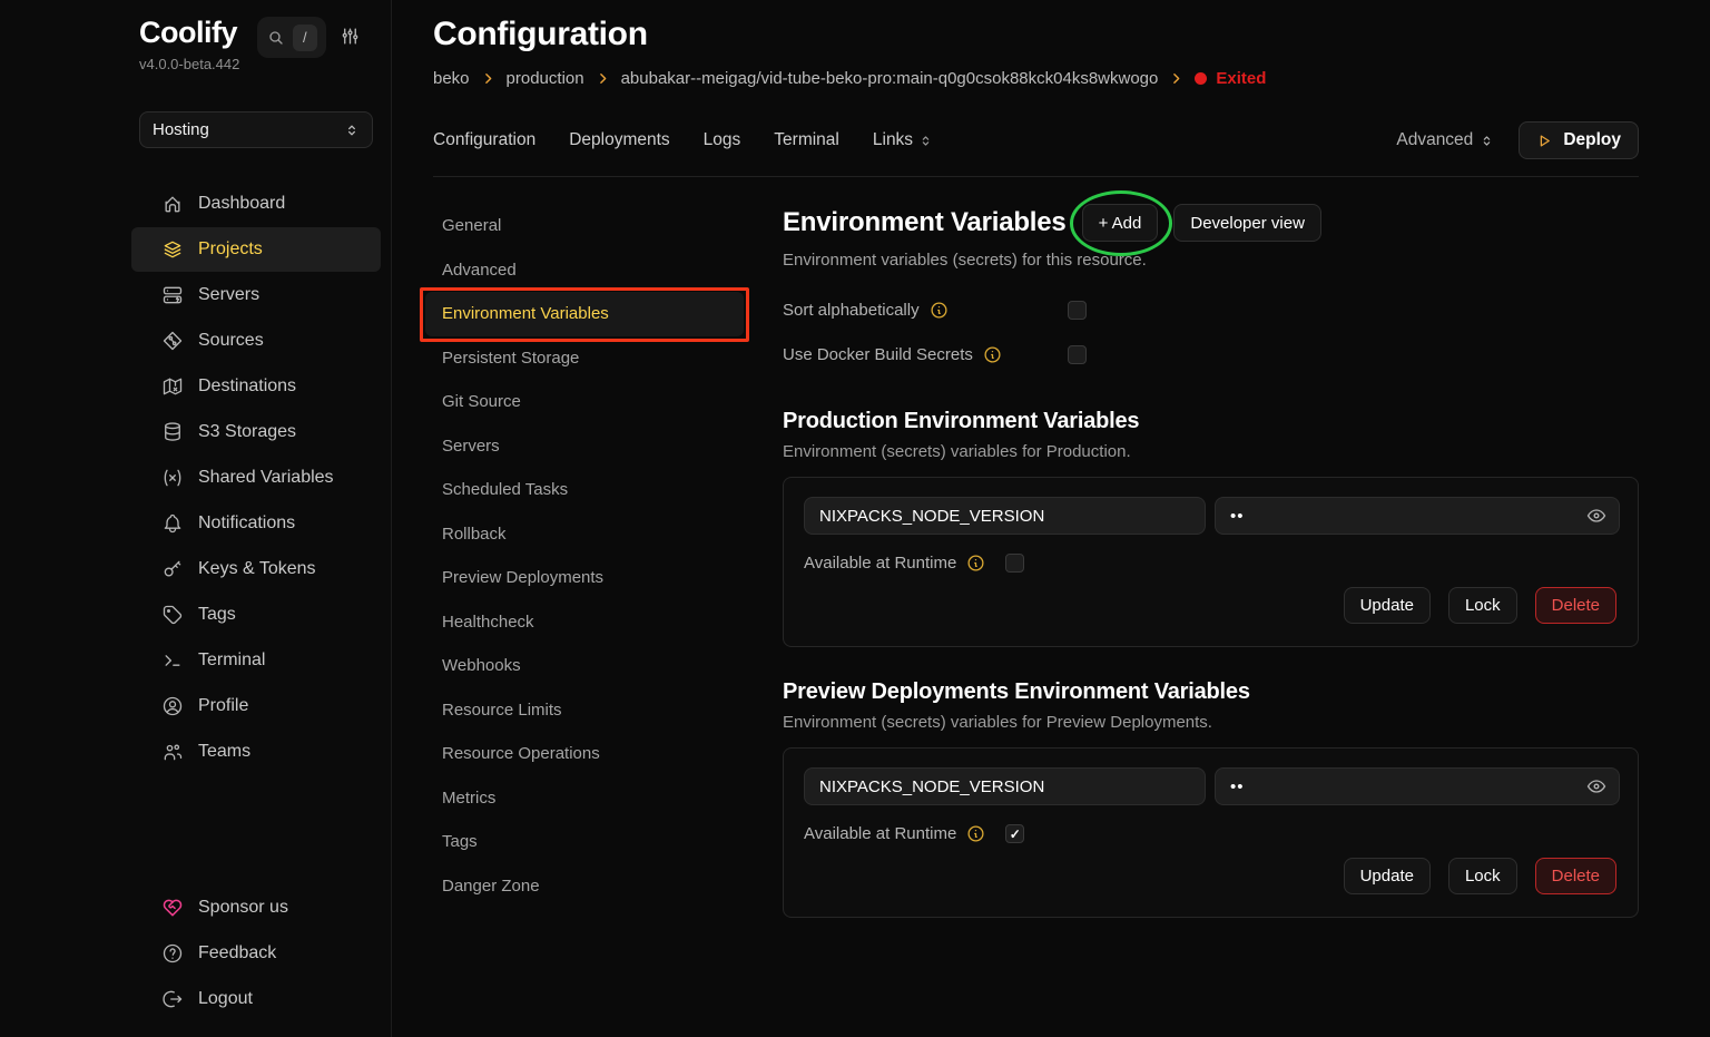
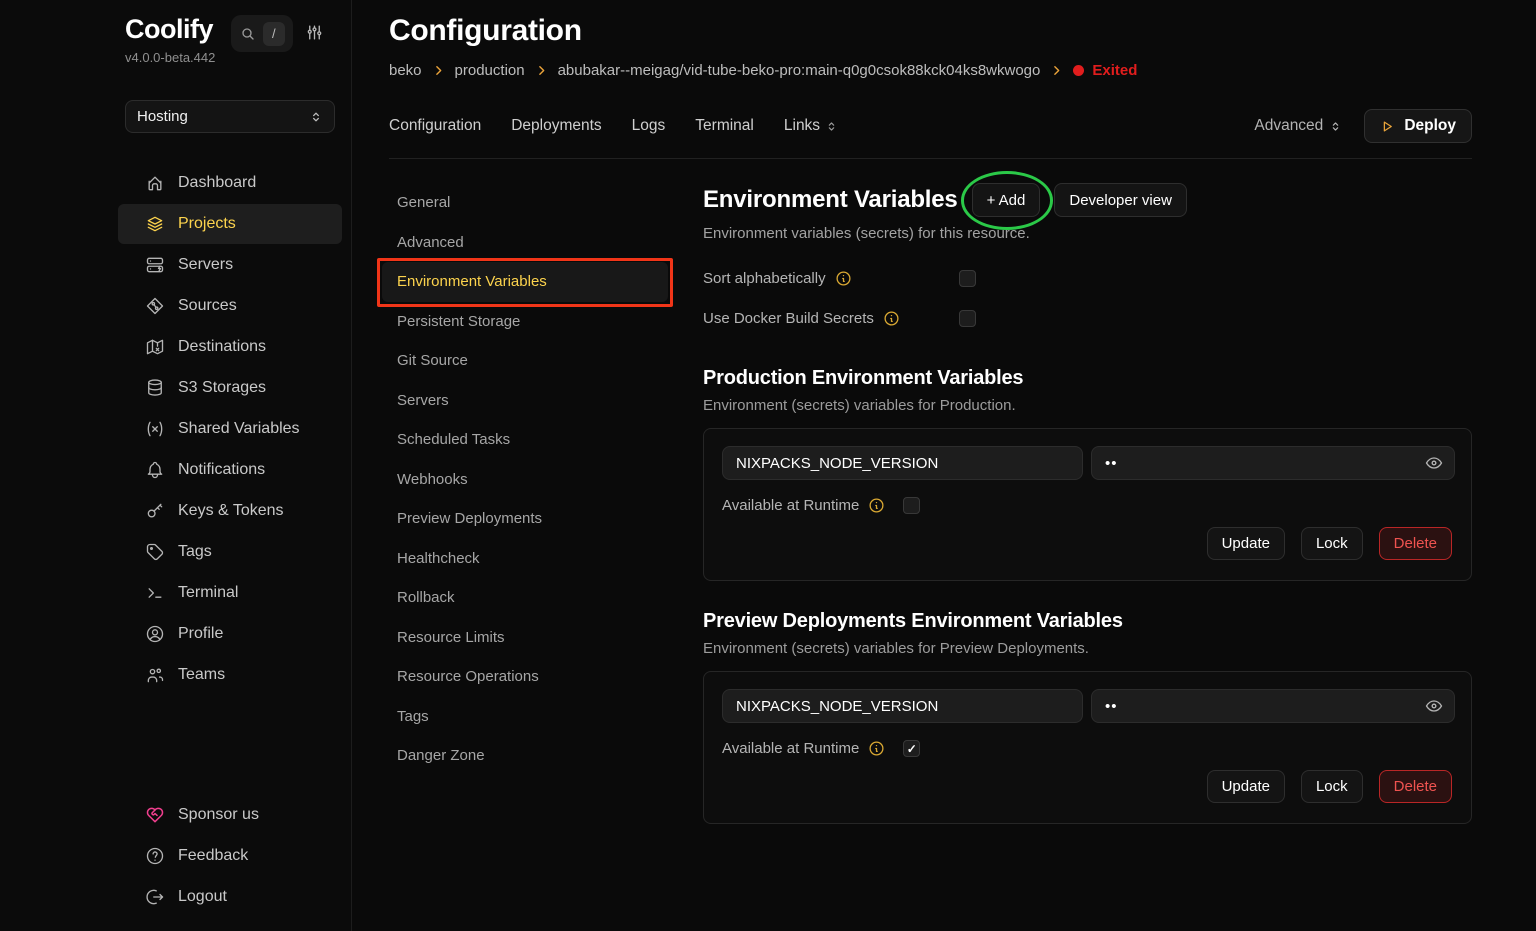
  Coolify
  v4.0.0-beta.442
  /
  Hosting
  Dashboard
  Projects
  Servers
  Sources
  Destinations
  S3 Storages
  Shared Variables
  Notifications
  Keys & Tokens
  Tags
  Terminal
  Profile
  Teams
  Sponsor us
  Feedback
  Logout
  Configuration
  beko
  production
  abubakar--meigag/vid-tube-beko-pro:main-q0g0csok88kck04ks8wkwogo
  Exited
  Configuration
  Deployments
  Logs
  Terminal
  Links
  Advanced
  Deploy
  General
  Advanced
  Environment Variables
  Persistent Storage
  Git Source
  Servers
  Scheduled Tasks
- Rollback
+ Webhooks
  Preview Deployments
  Healthcheck
- Webhooks
+ Rollback
  Resource Limits
  Resource Operations
- Metrics
  Tags
  Danger Zone
  Environment Variables
  + Add
  Developer view
  Environment variables (secrets) for this resource.
  Sort alphabetically
  Use Docker Build Secrets
  Production Environment Variables
  Environment (secrets) variables for Production.
  NIXPACKS_NODE_VERSION
  ••
  Available at Runtime
  Update
  Lock
  Delete
  Preview Deployments Environment Variables
  Environment (secrets) variables for Preview Deployments.
  NIXPACKS_NODE_VERSION
  ••
  Available at Runtime
  Update
  Lock
  Delete
